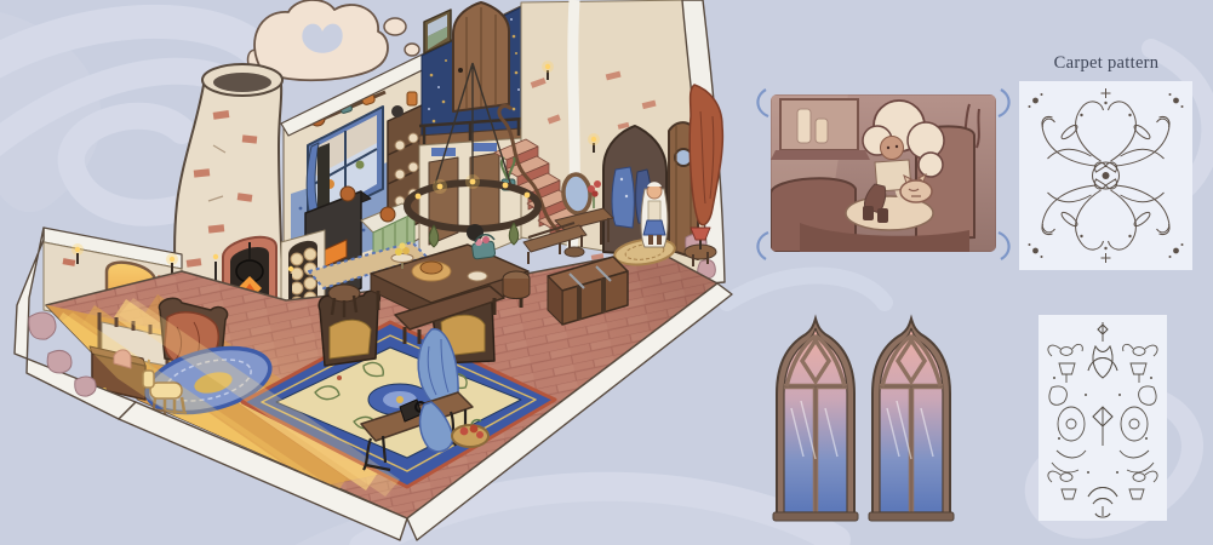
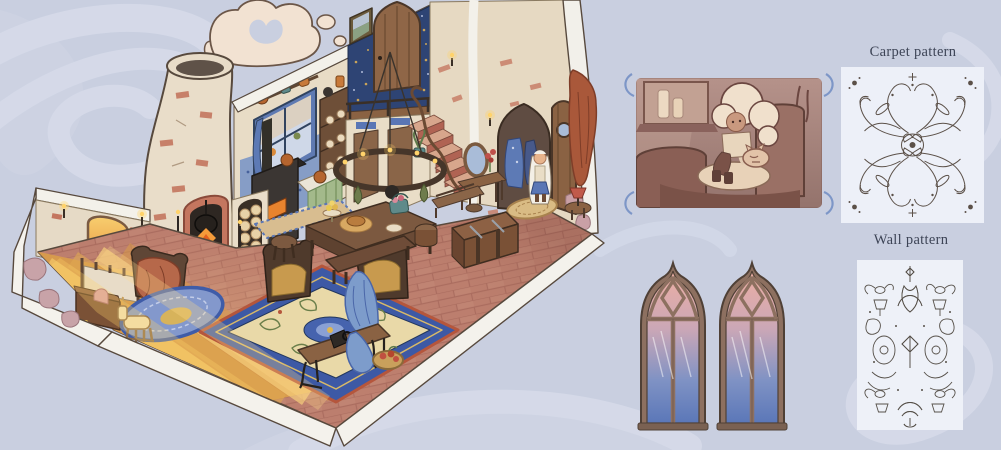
  Carpet pattern
+ Wall pattern
